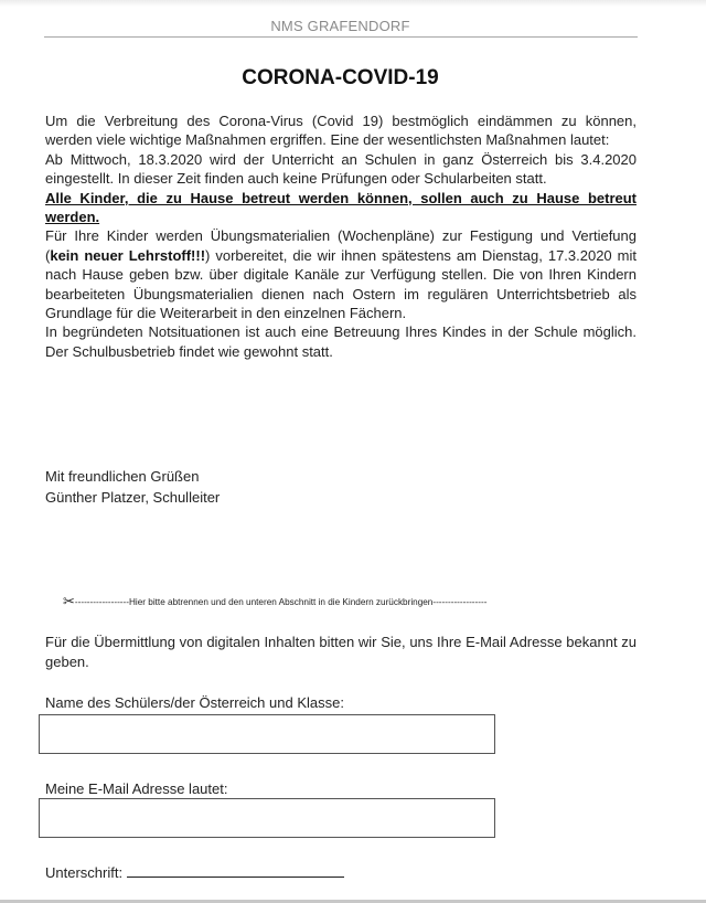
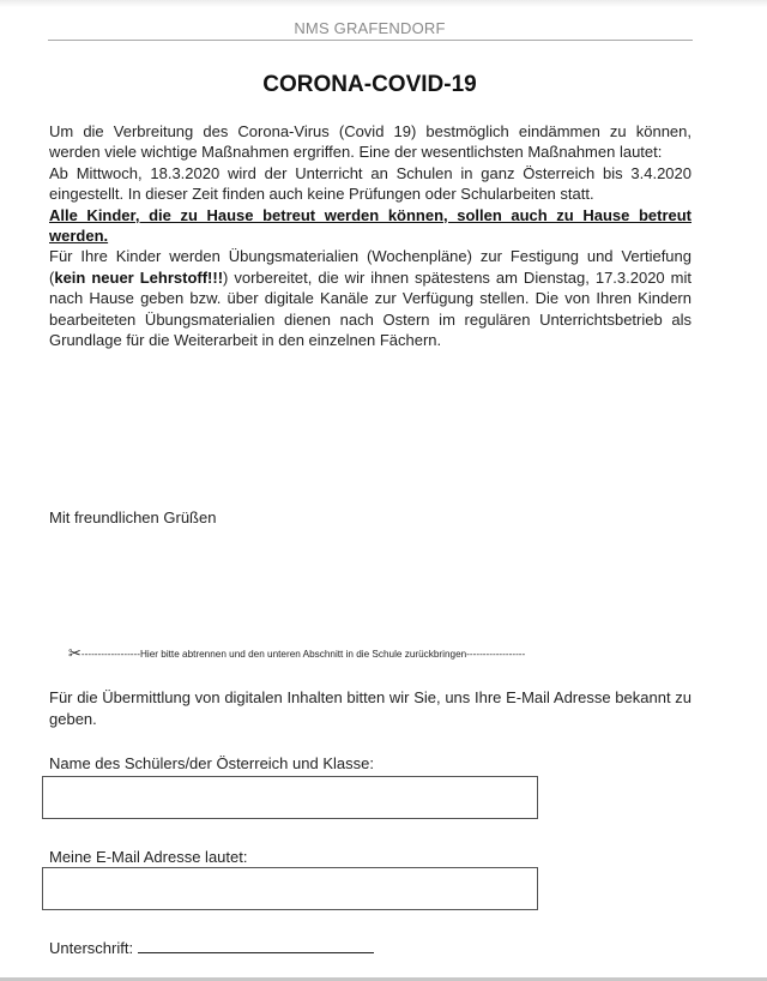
  NMS GRAFENDORF
  CORONA-COVID-19
  Um die Verbreitung des Corona-Virus (Covid 19) bestmöglich eindämmen zu können, werden viele wichtige Maßnahmen ergriffen. Eine der wesentlichsten Maßnahmen lautet:
  Ab Mittwoch, 18.3.2020 wird der Unterricht an Schulen in ganz Österreich bis 3.4.2020 eingestellt. In dieser Zeit finden auch keine Prüfungen oder Schularbeiten statt.
  Alle Kinder, die zu Hause betreut werden können, sollen auch zu Hause betreut werden.
  Für Ihre Kinder werden Übungsmaterialien (Wochenpläne) zur Festigung und Vertiefung (kein neuer Lehrstoff!!!) vorbereitet, die wir ihnen spätestens am Dienstag, 17.3.2020 mit nach Hause geben bzw. über digitale Kanäle zur Verfügung stellen. Die von Ihren Kindern bearbeiteten Übungsmaterialien dienen nach Ostern im regulären Unterrichtsbetrieb als Grundlage für die Weiterarbeit in den einzelnen Fächern.
- In begründeten Notsituationen ist auch eine Betreuung Ihres Kindes in der Schule möglich. Der Schulbusbetrieb findet wie gewohnt statt.
  Mit freundlichen Grüßen
- Günther Platzer, Schulleiter
- ✂------------------Hier bitte abtrennen und den unteren Abschnitt in die Kindern zurückbringen------------------
+ ✂------------------Hier bitte abtrennen und den unteren Abschnitt in die Schule zurückbringen------------------
  Für die Übermittlung von digitalen Inhalten bitten wir Sie, uns Ihre E-Mail Adresse bekannt zu geben.
  Name des Schülers/der Österreich und Klasse:
  Meine E-Mail Adresse lautet:
  Unterschrift:
